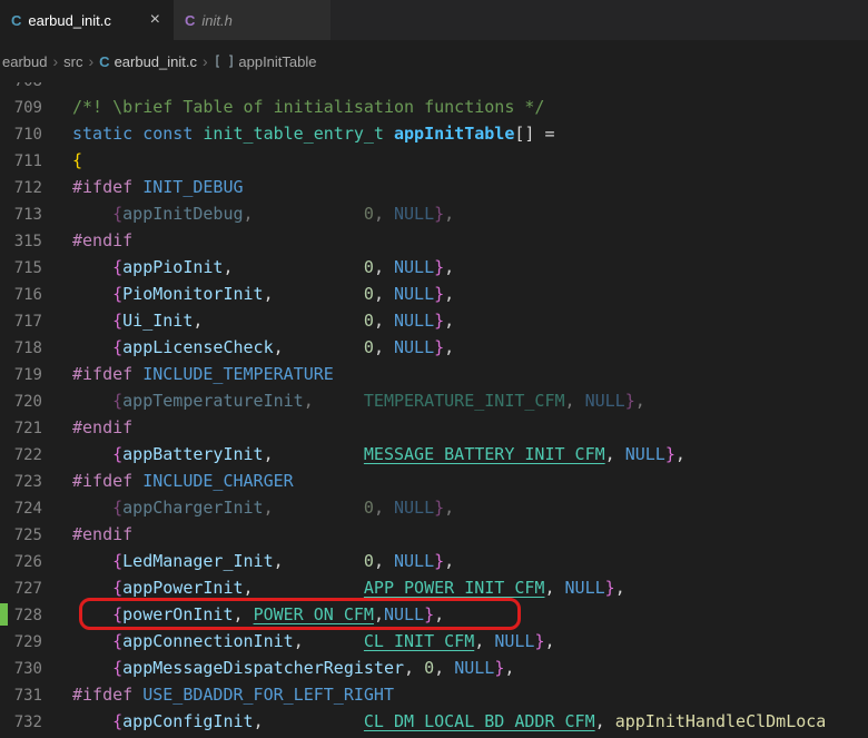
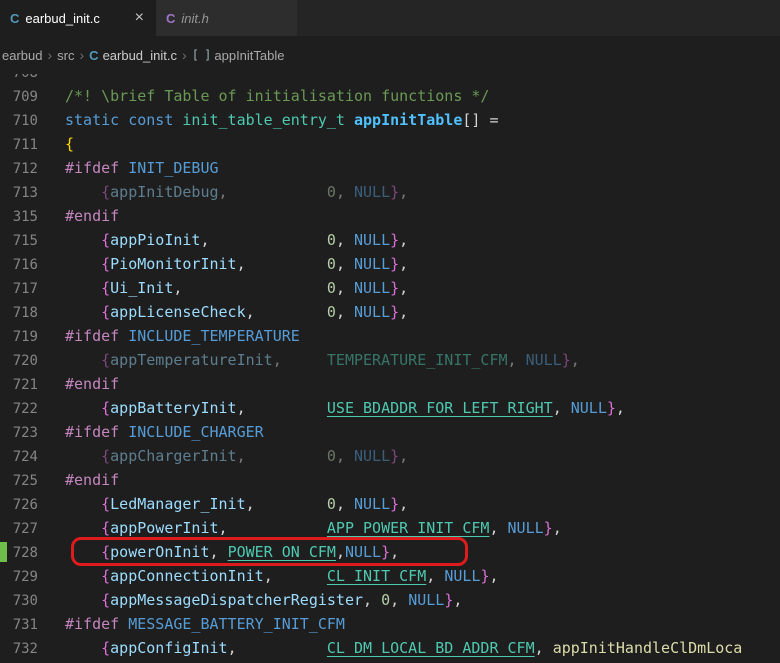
  C
  earbud_init.c
  ×
  C
  init.h
  earbud
  ›
  src
  ›
  C
  earbud_init.c
  ›
  [ ]
  appInitTable
  709 /*! \brief Table of initialisation functions */
  710 static const init_table_entry_t appInitTable[] =
  711 {
  712 #ifdef INIT_DEBUG
  713 {appInitDebug, 0, NULL},
  315 #endif
  715 {appPioInit, 0, NULL},
  716 {PioMonitorInit, 0, NULL},
  717 {Ui_Init, 0, NULL},
  718 {appLicenseCheck, 0, NULL},
  719 #ifdef INCLUDE_TEMPERATURE
  720 {appTemperatureInit, TEMPERATURE_INIT_CFM, NULL},
  721 #endif
- 722 {appBatteryInit, MESSAGE_BATTERY_INIT_CFM, NULL},
+ 722 {appBatteryInit, USE_BDADDR_FOR_LEFT_RIGHT, NULL},
  723 #ifdef INCLUDE_CHARGER
  724 {appChargerInit, 0, NULL},
  725 #endif
  726 {LedManager_Init, 0, NULL},
  727 {appPowerInit, APP_POWER_INIT_CFM, NULL},
  728 {powerOnInit, POWER_ON_CFM,NULL},
  729 {appConnectionInit, CL_INIT_CFM, NULL},
  730 {appMessageDispatcherRegister, 0, NULL},
- 731 #ifdef USE_BDADDR_FOR_LEFT_RIGHT
+ 731 #ifdef MESSAGE_BATTERY_INIT_CFM
  732 {appConfigInit, CL_DM_LOCAL_BD_ADDR_CFM, appInitHandleClDmLoca
